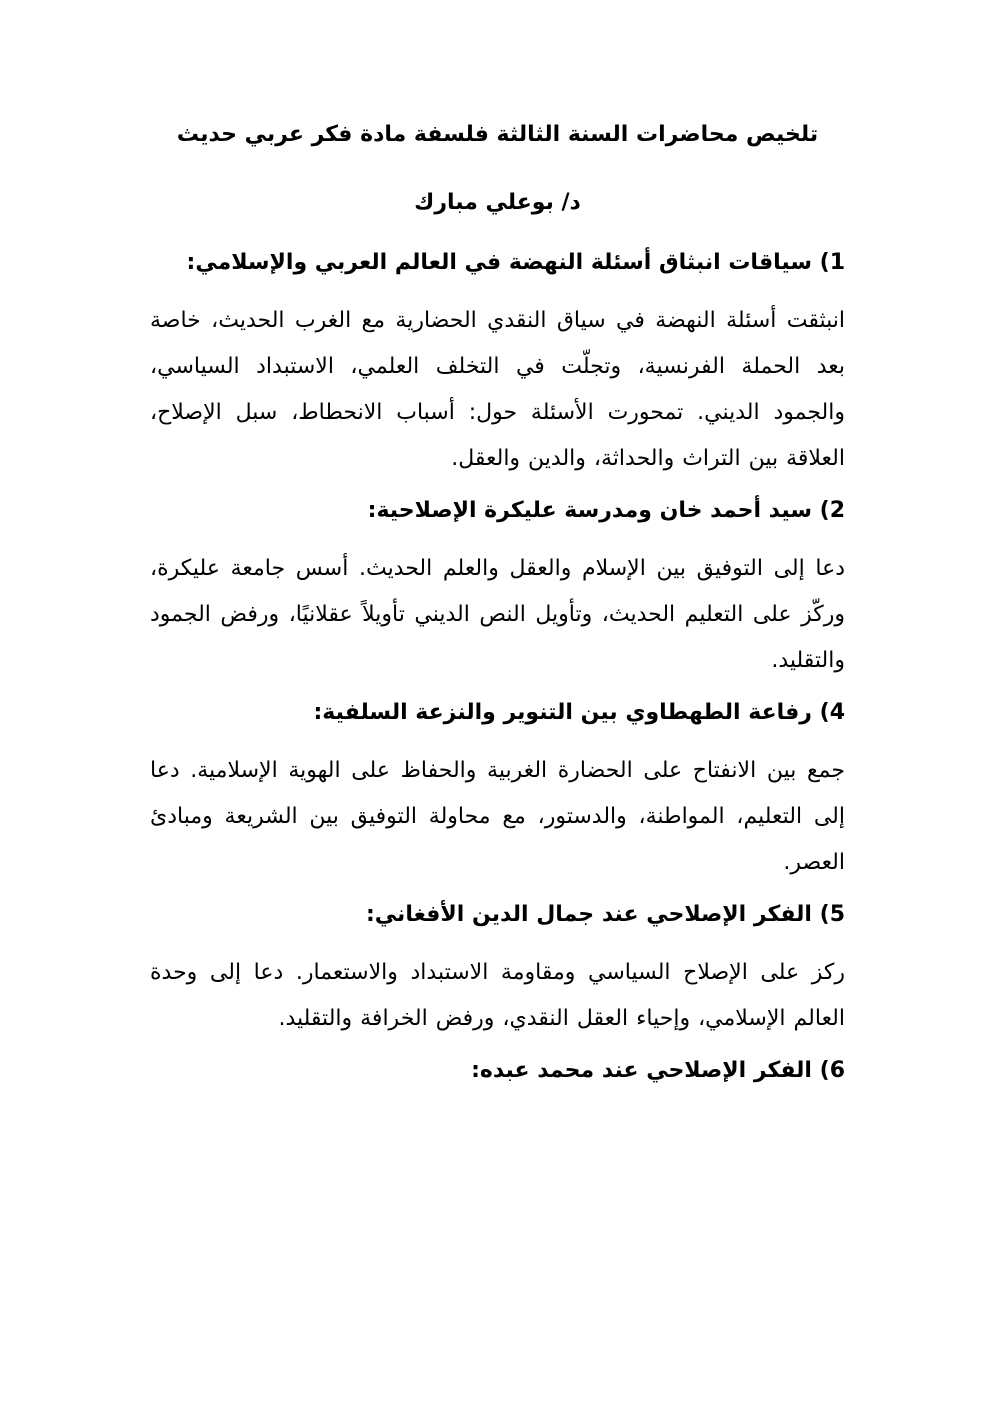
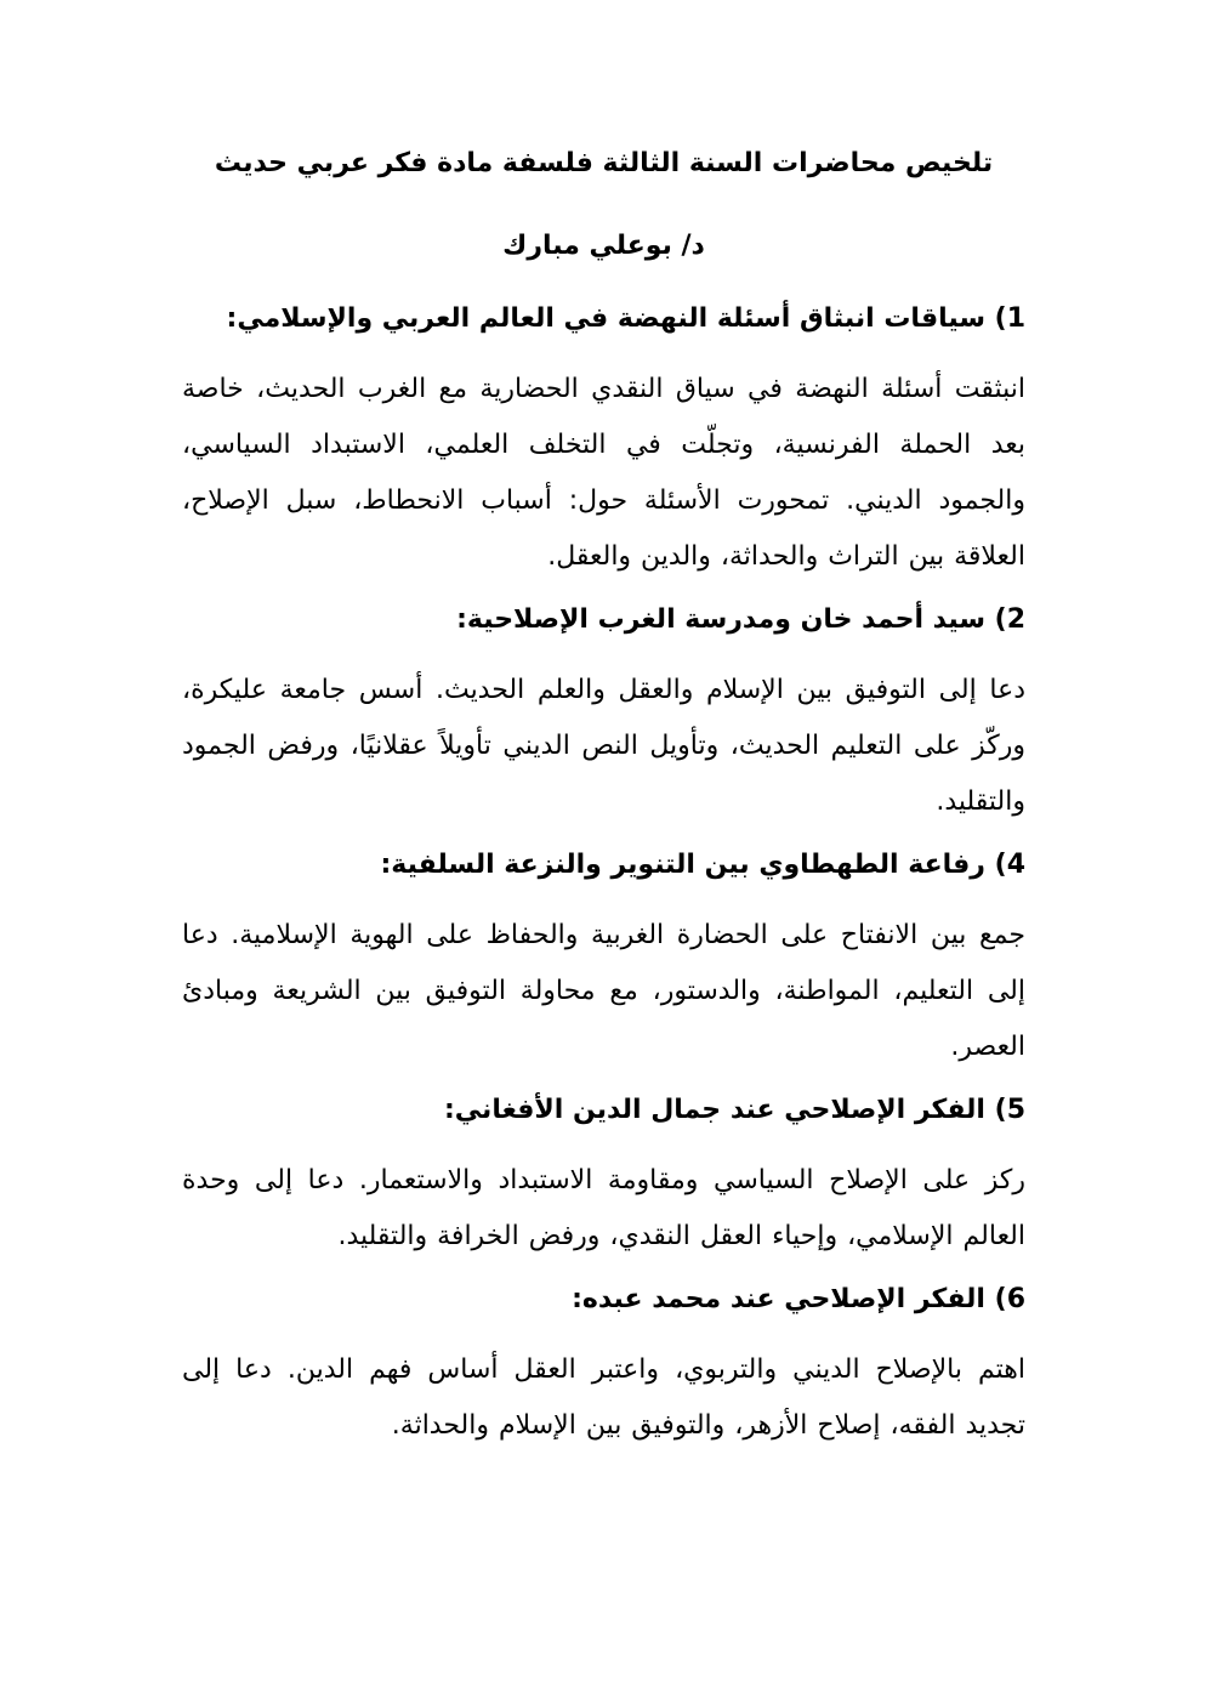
  تلخيص محاضرات السنة الثالثة فلسفة مادة فكر عربي حديث
  د/ بوعلي مبارك
  1) سياقات انبثاق أسئلة النهضة في العالم العربي والإسلامي:
  انبثقت أسئلة النهضة في سياق النقدي الحضارية مع الغرب الحديث، خاصة بعد الحملة الفرنسية، وتجلّت في التخلف العلمي، الاستبداد السياسي، والجمود الديني. تمحورت الأسئلة حول: أسباب الانحطاط، سبل الإصلاح، العلاقة بين التراث والحداثة، والدين والعقل.
- 2) سيد أحمد خان ومدرسة عليكرة الإصلاحية:
+ 2) سيد أحمد خان ومدرسة الغرب الإصلاحية:
  دعا إلى التوفيق بين الإسلام والعقل والعلم الحديث. أسس جامعة عليكرة، وركّز على التعليم الحديث، وتأويل النص الديني تأويلاً عقلانيًا، ورفض الجمود والتقليد.
  4) رفاعة الطهطاوي بين التنوير والنزعة السلفية:
  جمع بين الانفتاح على الحضارة الغربية والحفاظ على الهوية الإسلامية. دعا إلى التعليم، المواطنة، والدستور، مع محاولة التوفيق بين الشريعة ومبادئ العصر.
  5) الفكر الإصلاحي عند جمال الدين الأفغاني:
  ركز على الإصلاح السياسي ومقاومة الاستبداد والاستعمار. دعا إلى وحدة العالم الإسلامي، وإحياء العقل النقدي، ورفض الخرافة والتقليد.
  6) الفكر الإصلاحي عند محمد عبده:
+ اهتم بالإصلاح الديني والتربوي، واعتبر العقل أساس فهم الدين. دعا إلى تجديد الفقه، إصلاح الأزهر، والتوفيق بين الإسلام والحداثة.
